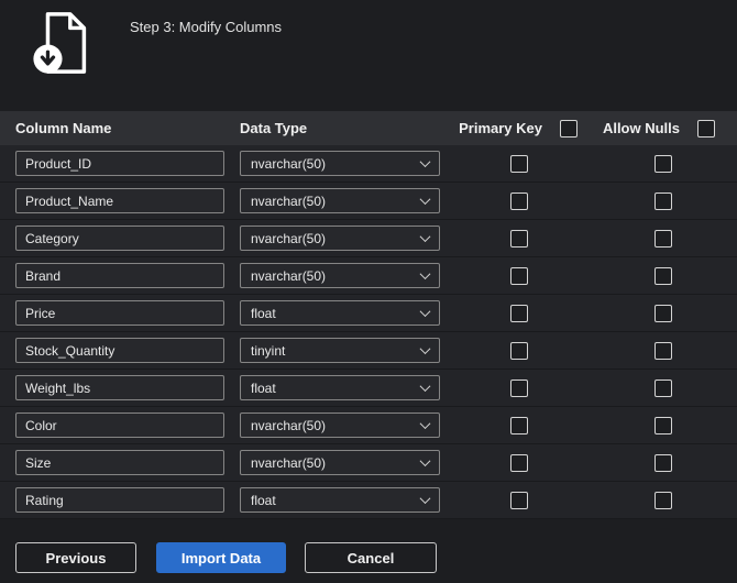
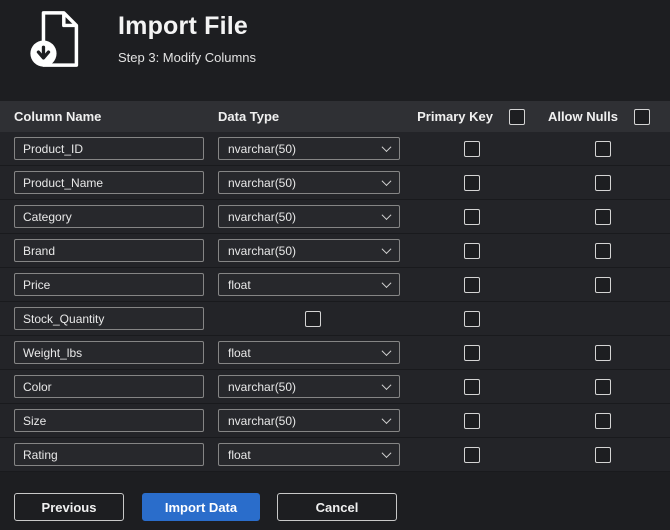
+ Import File
  Step 3: Modify Columns
  Column Name
  Data Type
  Primary Key
  Allow Nulls
  Product_ID
  nvarchar(50)
  Product_Name
  nvarchar(50)
  Category
  nvarchar(50)
  Brand
  nvarchar(50)
  Price
  float
  Stock_Quantity
- tinyint
  Weight_lbs
  float
  Color
  nvarchar(50)
  Size
  nvarchar(50)
  Rating
  float
  Previous
  Import Data
  Cancel
